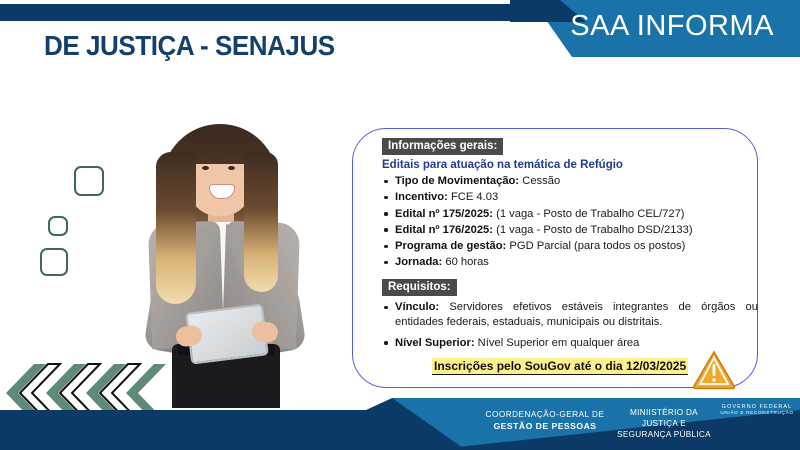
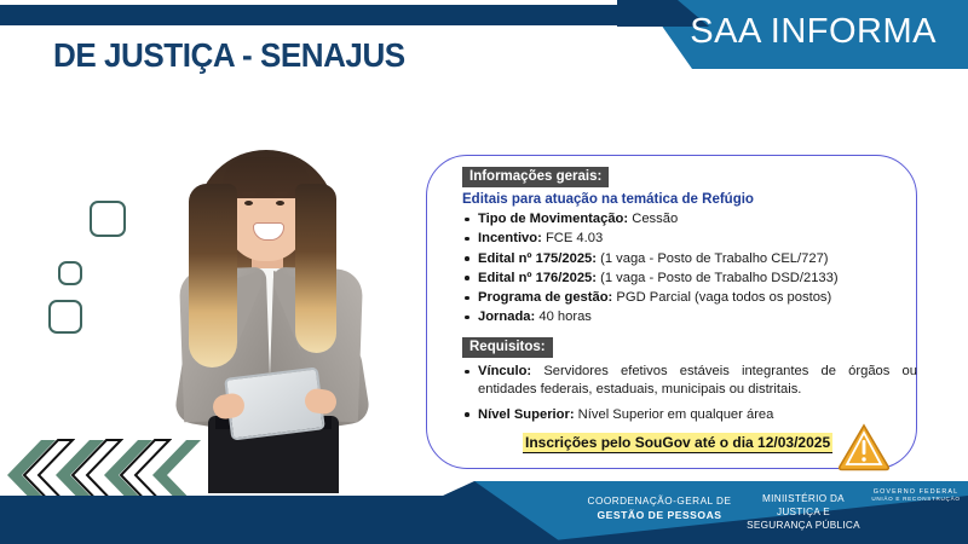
  SAA INFORMA
  DE JUSTIÇA - SENAJUS
  Informações gerais:
  Editais para atuação na temática de Refúgio
  Tipo de Movimentação: Cessão
  Incentivo: FCE 4.03
  Edital nº 175/2025: (1 vaga - Posto de Trabalho CEL/727)
  Edital nº 176/2025: (1 vaga - Posto de Trabalho DSD/2133)
- Programa de gestão: PGD Parcial (para todos os postos)
+ Programa de gestão: PGD Parcial (vaga todos os postos)
- Jornada: 60 horas
+ Jornada: 40 horas
  Requisitos:
  Vínculo: Servidores efetivos estáveis integrantes de órgãos ou entidades federais, estaduais, municipais ou distritais.
  Nível Superior: Nível Superior em qualquer área
  Inscrições pelo SouGov até o dia 12/03/2025
  COORDENAÇÃO-GERAL DE
  GESTÃO DE PESSOAS
  MINIISTÉRIO DA
  JUSTIÇA E
  SEGURANÇA PÚBLICA
